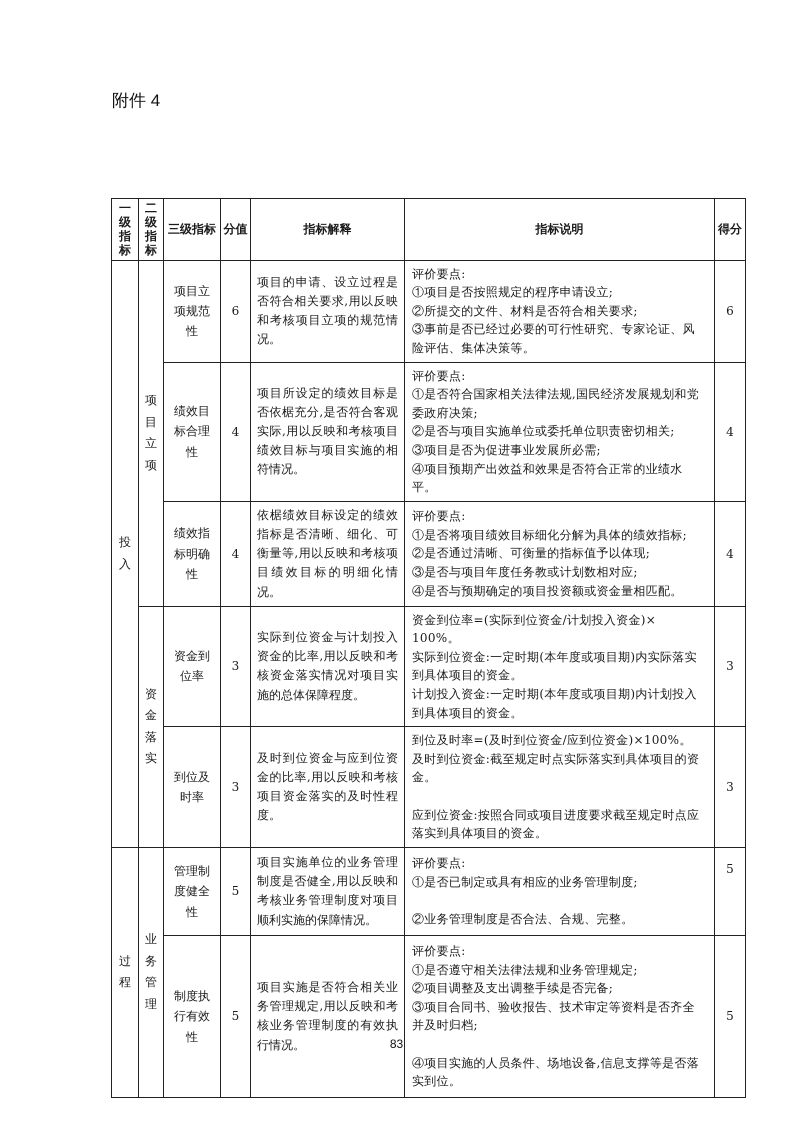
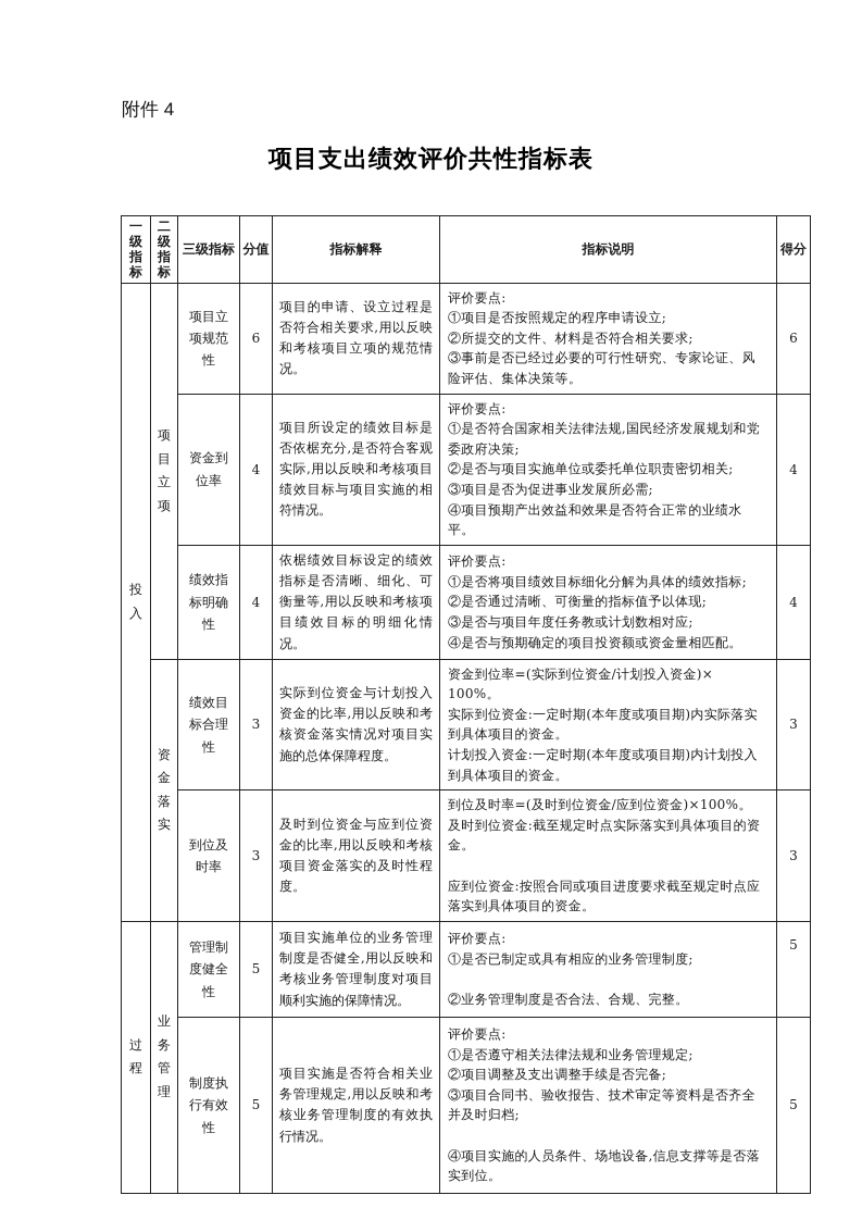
  附件 4
+ 项目支出绩效评价共性指标表
  一级指标	二级指标	三级指标	分值	指标解释	指标说明	得分
  投入	项目立项	项目立项规范性	6	项目的申请、设立过程是否符合相关要求,用以反映和考核项目立项的规范情况。	评价要点: ①项目是否按照规定的程序申请设立; ②所提交的文件、材料是否符合相关要求; ③事前是否已经过必要的可行性研究、专家论证、风险评估、集体决策等。	6
- 绩效目标合理性	4	项目所设定的绩效目标是否依椐充分,是否符合客观实际,用以反映和考核项目绩效目标与项目实施的相符情况。	评价要点: ①是否符合国家相关法律法规,国民经济发展规划和党委政府决策; ②是否与项目实施单位或委托单位职责密切相关; ③项目是否为促进事业发展所必需; ④项目预期产出效益和效果是否符合正常的业绩水平。	4
+ 资金到位率	4	项目所设定的绩效目标是否依椐充分,是否符合客观实际,用以反映和考核项目绩效目标与项目实施的相符情况。	评价要点: ①是否符合国家相关法律法规,国民经济发展规划和党委政府决策; ②是否与项目实施单位或委托单位职责密切相关; ③项目是否为促进事业发展所必需; ④项目预期产出效益和效果是否符合正常的业绩水平。	4
  绩效指标明确性	4	依椐绩效目标设定的绩效指标是否清晰、细化、可衡量等,用以反映和考核项目绩效目标的明细化情况。	评价要点: ①是否将项目绩效目标细化分解为具体的绩效指标; ②是否通过清晰、可衡量的指标值予以体现; ③是否与项目年度任务教或计划数相对应; ④是否与预期确定的项目投资额或资金量相匹配。	4
- 资金落实	资金到位率	3	实际到位资金与计划投入资金的比率,用以反映和考核资金落实情况对项目实施的总体保障程度。	资金到位率=(实际到位资金/计划投入资金)× 100%。 实际到位资金:一定时期(本年度或项目期)内实际落实到具体项目的资金。 计划投入资金:一定时期(本年度或项目期)内计划投入到具体项目的资金。	3
+ 资金落实	绩效目标合理性	3	实际到位资金与计划投入资金的比率,用以反映和考核资金落实情况对项目实施的总体保障程度。	资金到位率=(实际到位资金/计划投入资金)× 100%。 实际到位资金:一定时期(本年度或项目期)内实际落实到具体项目的资金。 计划投入资金:一定时期(本年度或项目期)内计划投入到具体项目的资金。	3
  到位及时率	3	及时到位资金与应到位资金的比率,用以反映和考核项目资金落实的及时性程度。	到位及时率=(及时到位资金/应到位资金)×100%。 及时到位资金:截至规定时点实际落实到具体项目的资金。 应到位资金:按照合同或项目进度要求截至规定时点应落实到具体项目的资金。	3
  过程	业务管理	管理制度健全性	5	项目实施单位的业务管理制度是否健全,用以反映和考核业务管理制度对项目顺利实施的保障情况。	评价要点: ①是否已制定或具有相应的业务管理制度; ②业务管理制度是否合法、合规、完整。	5
  制度执行有效性	5	项目实施是否符合相关业务管理规定,用以反映和考核业务管理制度的有效执行情况。	评价要点: ①是否遵守相关法律法规和业务管理规定; ②项目调整及支出调整手续是否完备; ③项目合同书、验收报告、技术审定等资料是否齐全并及时归档; ④项目实施的人员条件、场地设备,信息支撑等是否落实到位。	5
- 83
